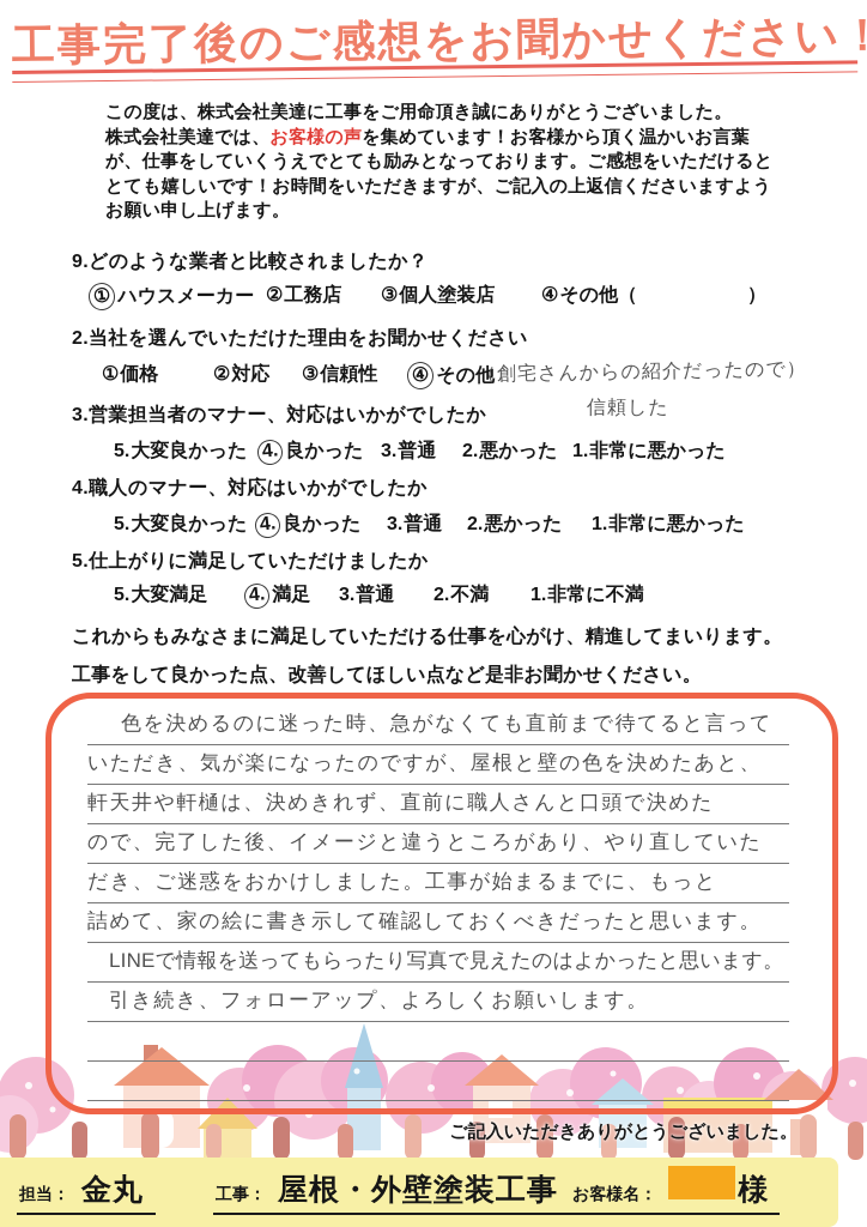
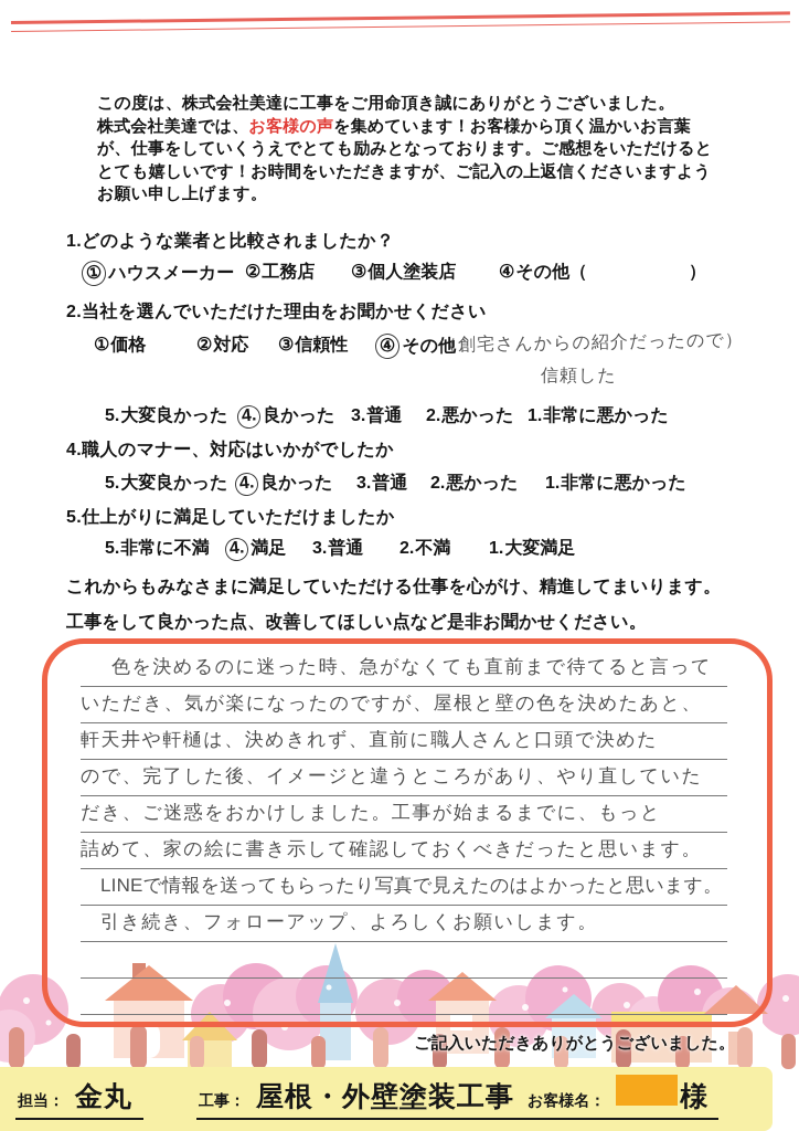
- 工事完了後のご感想をお聞かせください！
  この度は、株式会社美達に工事をご用命頂き誠にありがとうございました。
  株式会社美達では、お客様の声を集めています！お客様から頂く温かいお言葉
  が、仕事をしていくうえでとても励みとなっております。ご感想をいただけると
  とても嬉しいです！お時間をいただきますが、ご記入の上返信くださいますよう
  お願い申し上げます。
- 9.どのような業者と比較されましたか？
+ 1.どのような業者と比較されましたか？
  ②工務店
  ③個人塗装店
  ④その他（
  ）
  2.当社を選んでいただけた理由をお聞かせください
  ①価格
  ②対応
  ③信頼性
  （創宅さんからの紹介だったので）
  信頼した
- 3.営業担当者のマナー、対応はいかがでしたか
  5.大変良かった
  3.普通
  2.悪かった
  1.非常に悪かった
  4.職人のマナー、対応はいかがでしたか
  5.大変良かった
  3.普通
  2.悪かった
  1.非常に悪かった
  5.仕上がりに満足していただけましたか
- 5.大変満足
+ 5.非常に不満
  3.普通
  2.不満
- 1.非常に不満
+ 1.大変満足
  これからもみなさまに満足していただける仕事を心がけ、精進してまいります。
  工事をして良かった点、改善してほしい点など是非お聞かせください。
  色を決めるのに迷った時、急がなくても直前まで待てると言って
  いただき、気が楽になったのですが、屋根と壁の色を決めたあと、
  軒天井や軒樋は、決めきれず、直前に職人さんと口頭で決めた
  ので、完了した後、イメージと違うところがあり、やり直していた
  だき、ご迷惑をおかけしました。工事が始まるまでに、もっと
  詰めて、家の絵に書き示して確認しておくべきだったと思います。
  LINEで情報を送ってもらったり写真で見えたのはよかったと思います。
  引き続き、フォローアップ、よろしくお願いします。
  ご記入いただきありがとうございました。
  担当：
  金丸
  工事：
  屋根・外壁塗装工事
  お客様名：
  様
